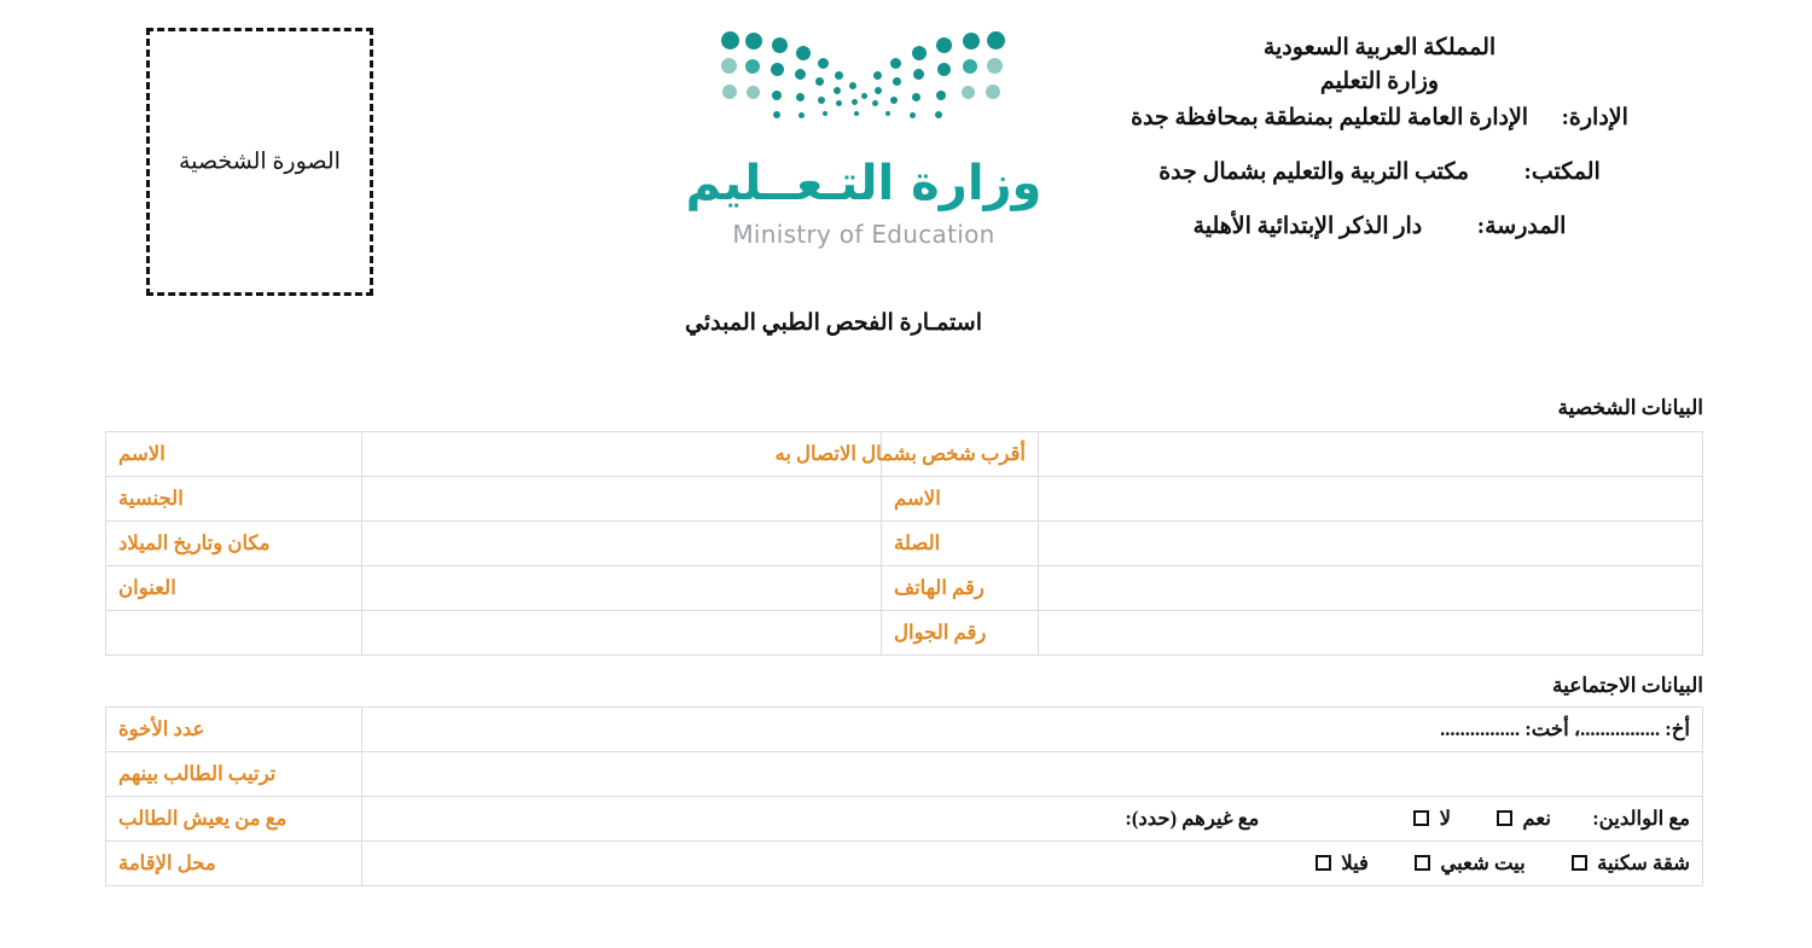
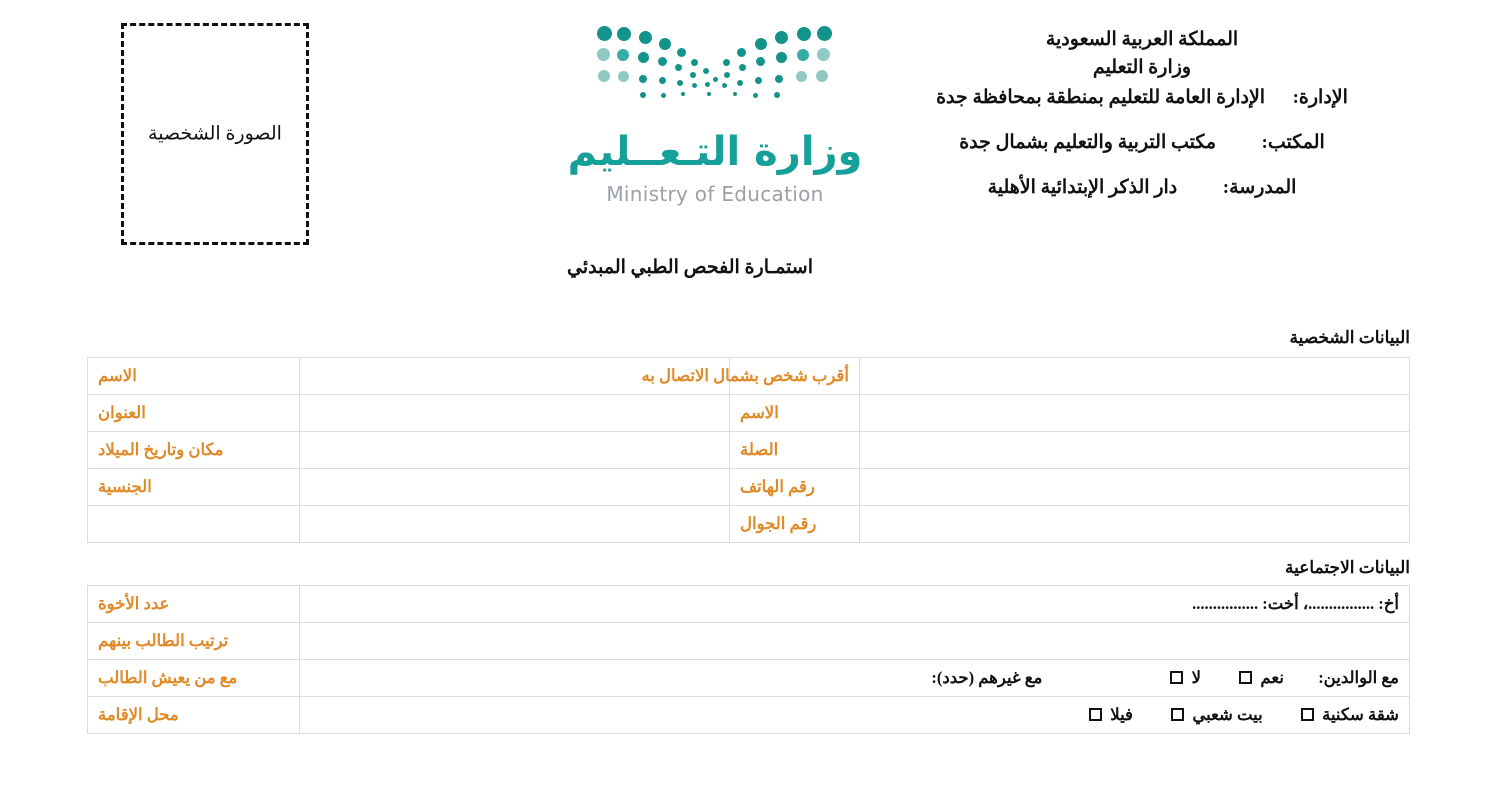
  الصورة الشخصية
  وزارة التـعــليم
  Ministry of Education
  المملكة العربية السعودية
  وزارة التعليم
  الإدارة: الإدارة العامة للتعليم بمنطقة بمحافظة جدة
  المكتب: مكتب التربية والتعليم بشمال جدة
  المدرسة: دار الذكر الإبتدائية الأهلية
  استمـارة الفحص الطبي المبدئي
  البيانات الشخصية
  	أقرب شخص بشمال الاتصال به		الاسم
- 	الاسم		الجنسية
+ 	الاسم		العنوان
  	الصلة		مكان وتاريخ الميلاد
- 	رقم الهاتف		العنوان
+ 	رقم الهاتف		الجنسية
  	رقم الجوال
  البيانات الاجتماعية
  أخ: ................، أخت: ................	عدد الأخوة
  	ترتيب الطالب بينهم
  مع الوالدين: نعم لا مع غيرهم (حدد):	مع من يعيش الطالب
  شقة سكنية بيت شعبي فيلا	محل الإقامة
